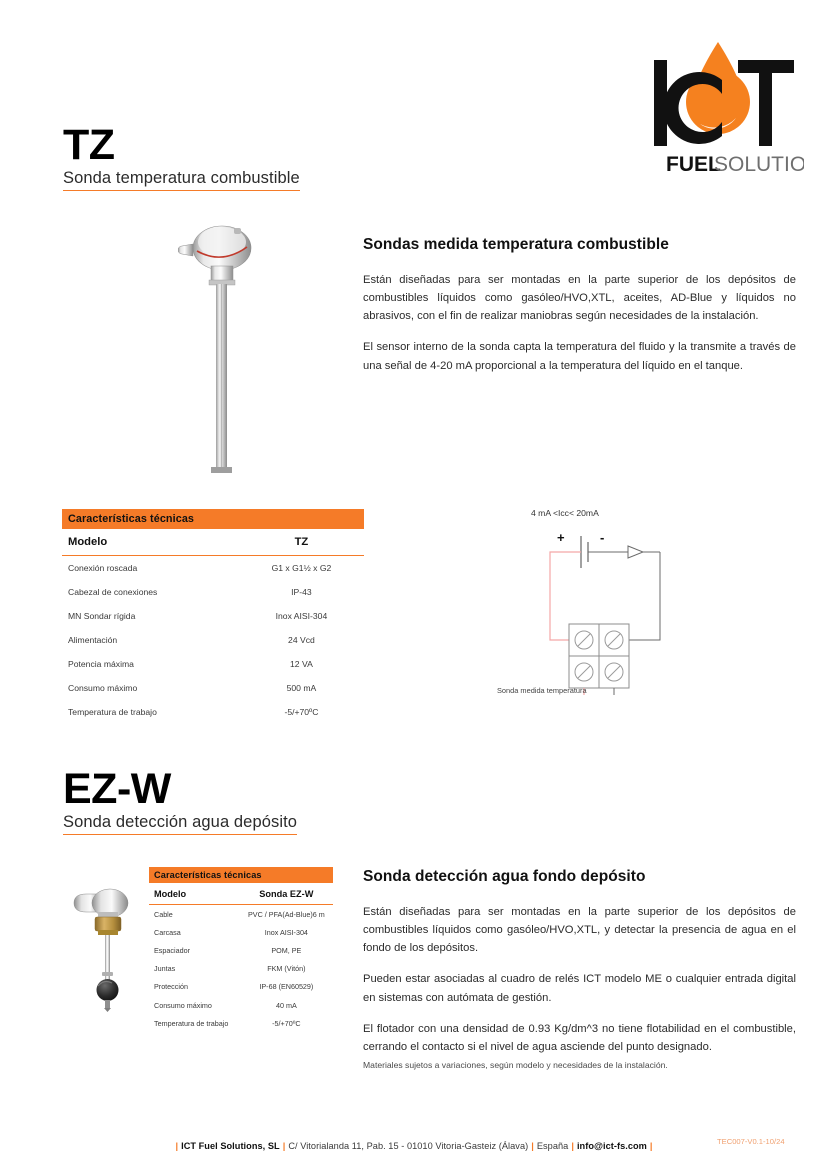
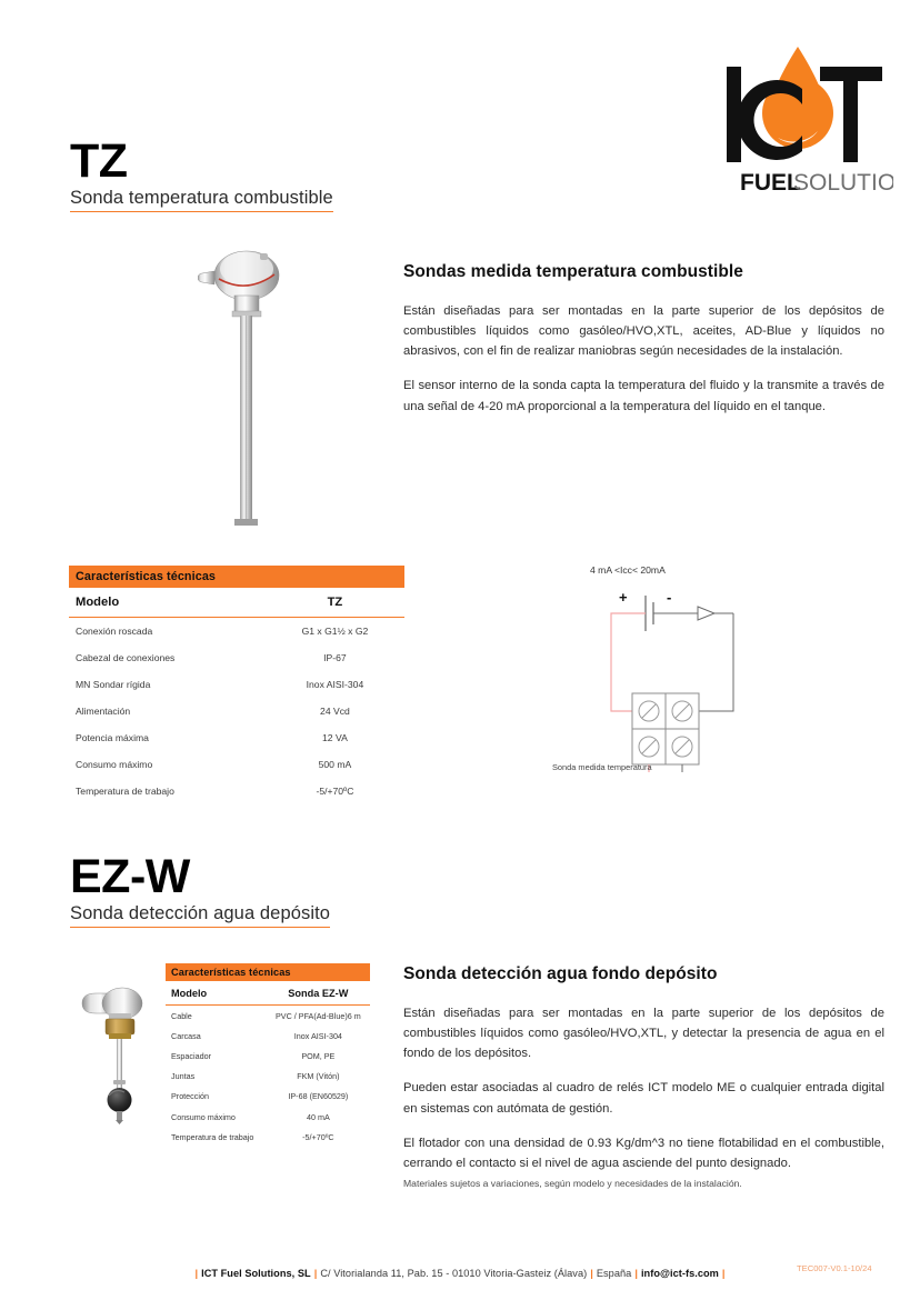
  FUEL
  SOLUTIO
  TZ
  Sonda temperatura combustible
  Sondas medida temperatura combustible
  Están diseñadas para ser montadas en la parte superior de los depósitos de combustibles líquidos como gasóleo/HVO,XTL, aceites, AD-Blue y líquidos no abrasivos, con el fin de realizar maniobras según necesidades de la instalación.
  El sensor interno de la sonda capta la temperatura del fluido y la transmite a través de una señal de 4-20 mA proporcional a la temperatura del líquido en el tanque.
  Características técnicas
  Modelo	TZ
  Conexión roscada	G1 x G1½ x G2
- Cabezal de conexiones	IP-43
+ Cabezal de conexiones	IP-67
  MN Sondar rígida	Inox AISI-304
  Alimentación	24 Vcd
  Potencia máxima	12 VA
  Consumo máximo	500 mA
  Temperatura de trabajo	-5/+70ºC
  4 mA <Icc< 20mA
  +
  -
  Sonda medida temperatura
  EZ-W
  Sonda detección agua depósito
  Características técnicas
  Modelo	Sonda EZ-W
  Cable	PVC / PFA(Ad-Blue)6 m
  Carcasa	Inox AISI-304
  Espaciador	POM, PE
  Juntas	FKM (Vitón)
  Protección	IP-68 (EN60529)
  Consumo máximo	40 mA
  Temperatura de trabajo	-5/+70ºC
  Sonda detección agua fondo depósito
  Están diseñadas para ser montadas en la parte superior de los depósitos de combustibles líquidos como gasóleo/HVO,XTL, y detectar la presencia de agua en el fondo de los depósitos.
  Pueden estar asociadas al cuadro de relés ICT modelo ME o cualquier entrada digital en sistemas con autómata de gestión.
  El flotador con una densidad de 0.93 Kg/dm^3 no tiene flotabilidad en el combustible, cerrando el contacto si el nivel de agua asciende del punto designado.
  Materiales sujetos a variaciones, según modelo y necesidades de la instalación.
  | ICT Fuel Solutions, SL | C/ Vitorialanda 11, Pab. 15 - 01010 Vitoria-Gasteiz (Álava) | España | info@ict-fs.com |
  TEC007-V0.1-10/24
